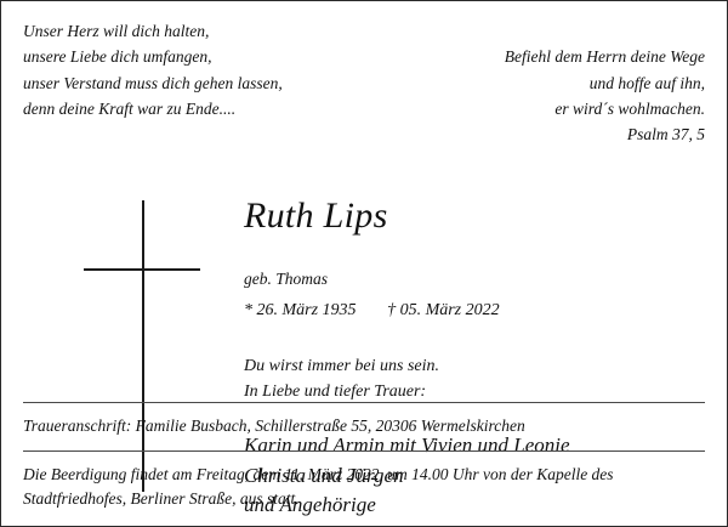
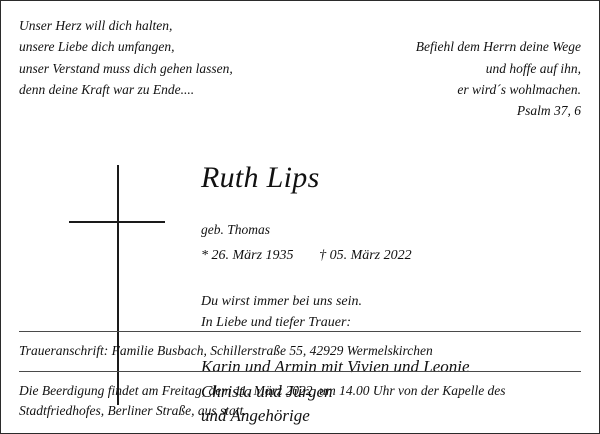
  Unser Herz will dich halten,
  unsere Liebe dich umfangen,
  unser Verstand muss dich gehen lassen,
  denn deine Kraft war zu Ende....
  Befiehl dem Herrn deine Wege
  und hoffe auf ihn,
  er wird´s wohlmachen.
- Psalm 37, 5
+ Psalm 37, 6
  Ruth Lips
  geb. Thomas
  * 26. März 1935 † 05. März 2022
  Du wirst immer bei uns sein.
  In Liebe und tiefer Trauer:
  Karin und Armin mit Vivien und Leonie
  Christa und Jürgen
  und Angehörige
- Traueranschrift: Familie Busbach, Schillerstraße 55, 20306 Wermelskirchen
+ Traueranschrift: Familie Busbach, Schillerstraße 55, 42929 Wermelskirchen
  Die Beerdigung findet am Freitag, dem 11. März 2022, um 14.00 Uhr von der Kapelle des Stadtfriedhofes, Berliner Straße, aus statt.
